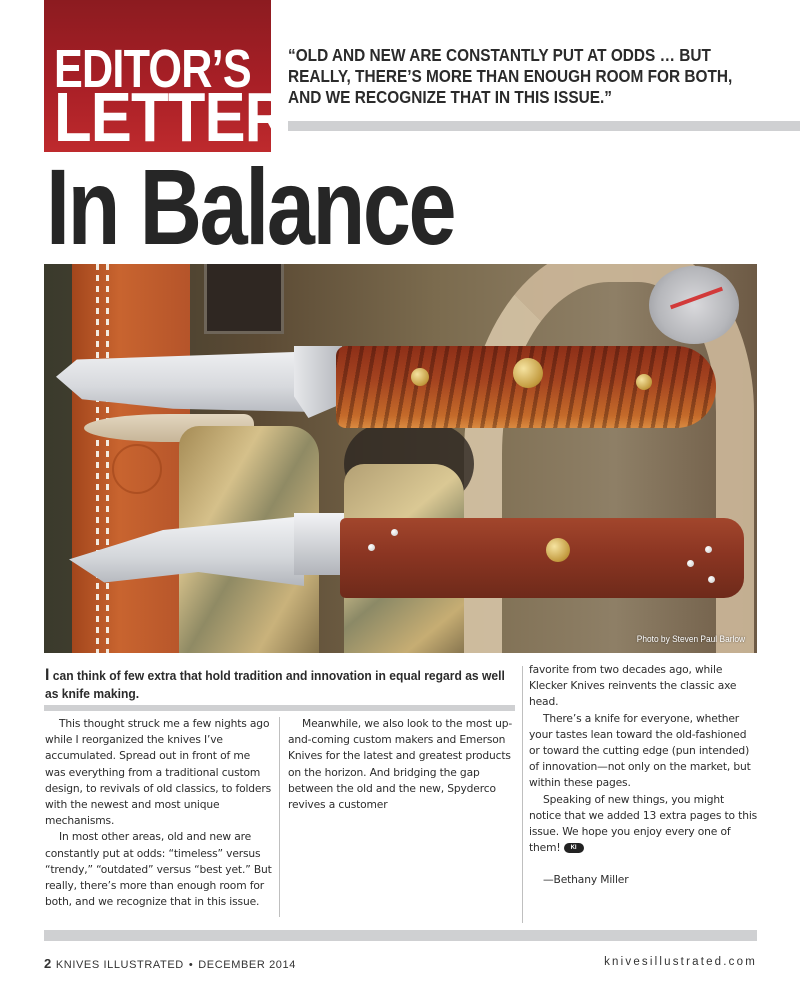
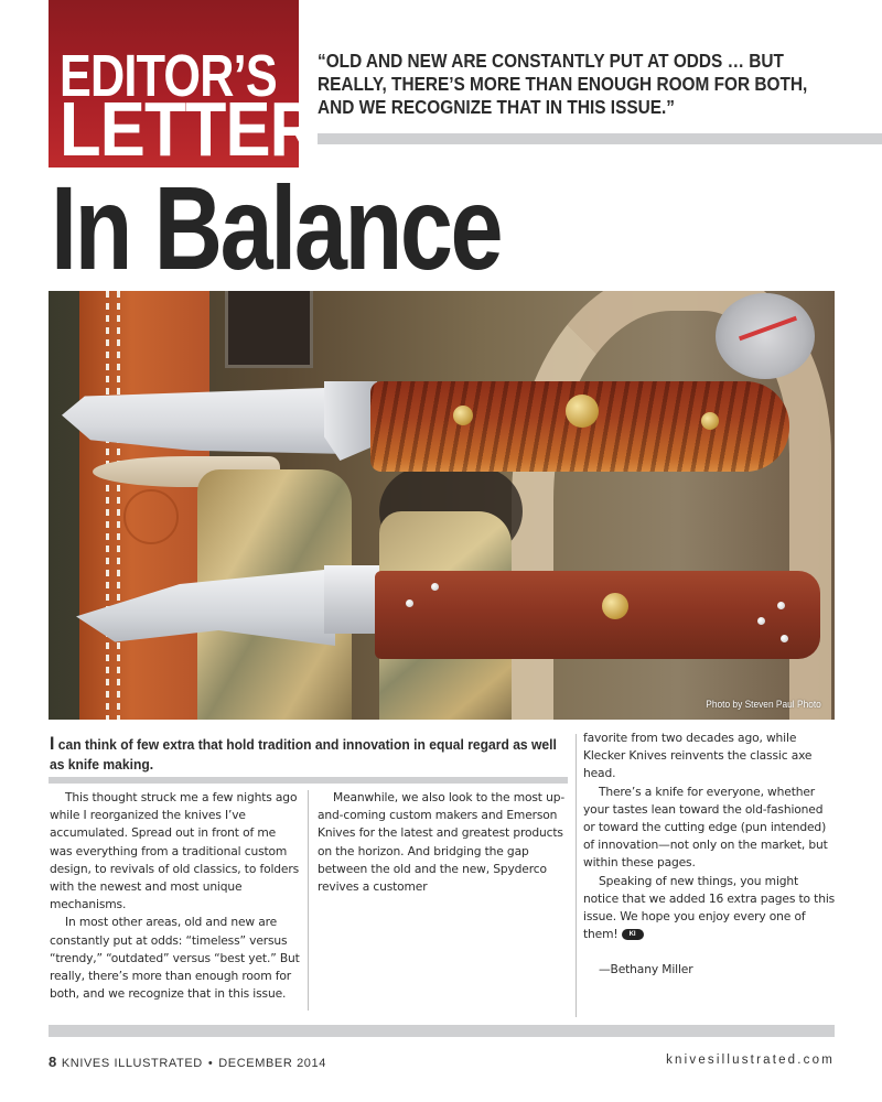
  EDITOR’S
  LETTER
  “OLD AND NEW ARE CONSTANTLY PUT AT ODDS … BUT
  REALLY, THERE’S MORE THAN ENOUGH ROOM FOR BOTH,
  AND WE RECOGNIZE THAT IN THIS ISSUE.”
  In Balance
- Photo by Steven Paul Barlow
+ Photo by Steven Paul Photo
  I can think of few extra that hold tradition and innovation in equal regard as well as knife making.
  This thought struck me a few nights ago while I reorganized the knives I’ve accumulated. Spread out in front of me was everything from a traditional custom design, to revivals of old classics, to folders with the newest and most unique mechanisms.
  In most other areas, old and new are constantly put at odds: “timeless” versus “trendy,” “outdated” versus “best yet.” But really, there’s more than enough room for both, and we recognize that in this issue.
  Meanwhile, we also look to the most up-and-coming custom makers and Emerson Knives for the latest and greatest products on the horizon. And bridging the gap between the old and the new, Spyderco revives a customer
  favorite from two decades ago, while Klecker Knives reinvents the classic axe head.
  There’s a knife for everyone, whether your tastes lean toward the old-fashioned or toward the cutting edge (pun intended) of innovation—not only on the market, but within these pages.
- Speaking of new things, you might notice that we added 13 extra pages to this issue. We hope you enjoy every one of them!
+ Speaking of new things, you might notice that we added 16 extra pages to this issue. We hope you enjoy every one of them!
  —Bethany Miller
- 2 KNIVES ILLUSTRATED • DECEMBER 2014
+ 8 KNIVES ILLUSTRATED • DECEMBER 2014
  knivesillustrated.com
